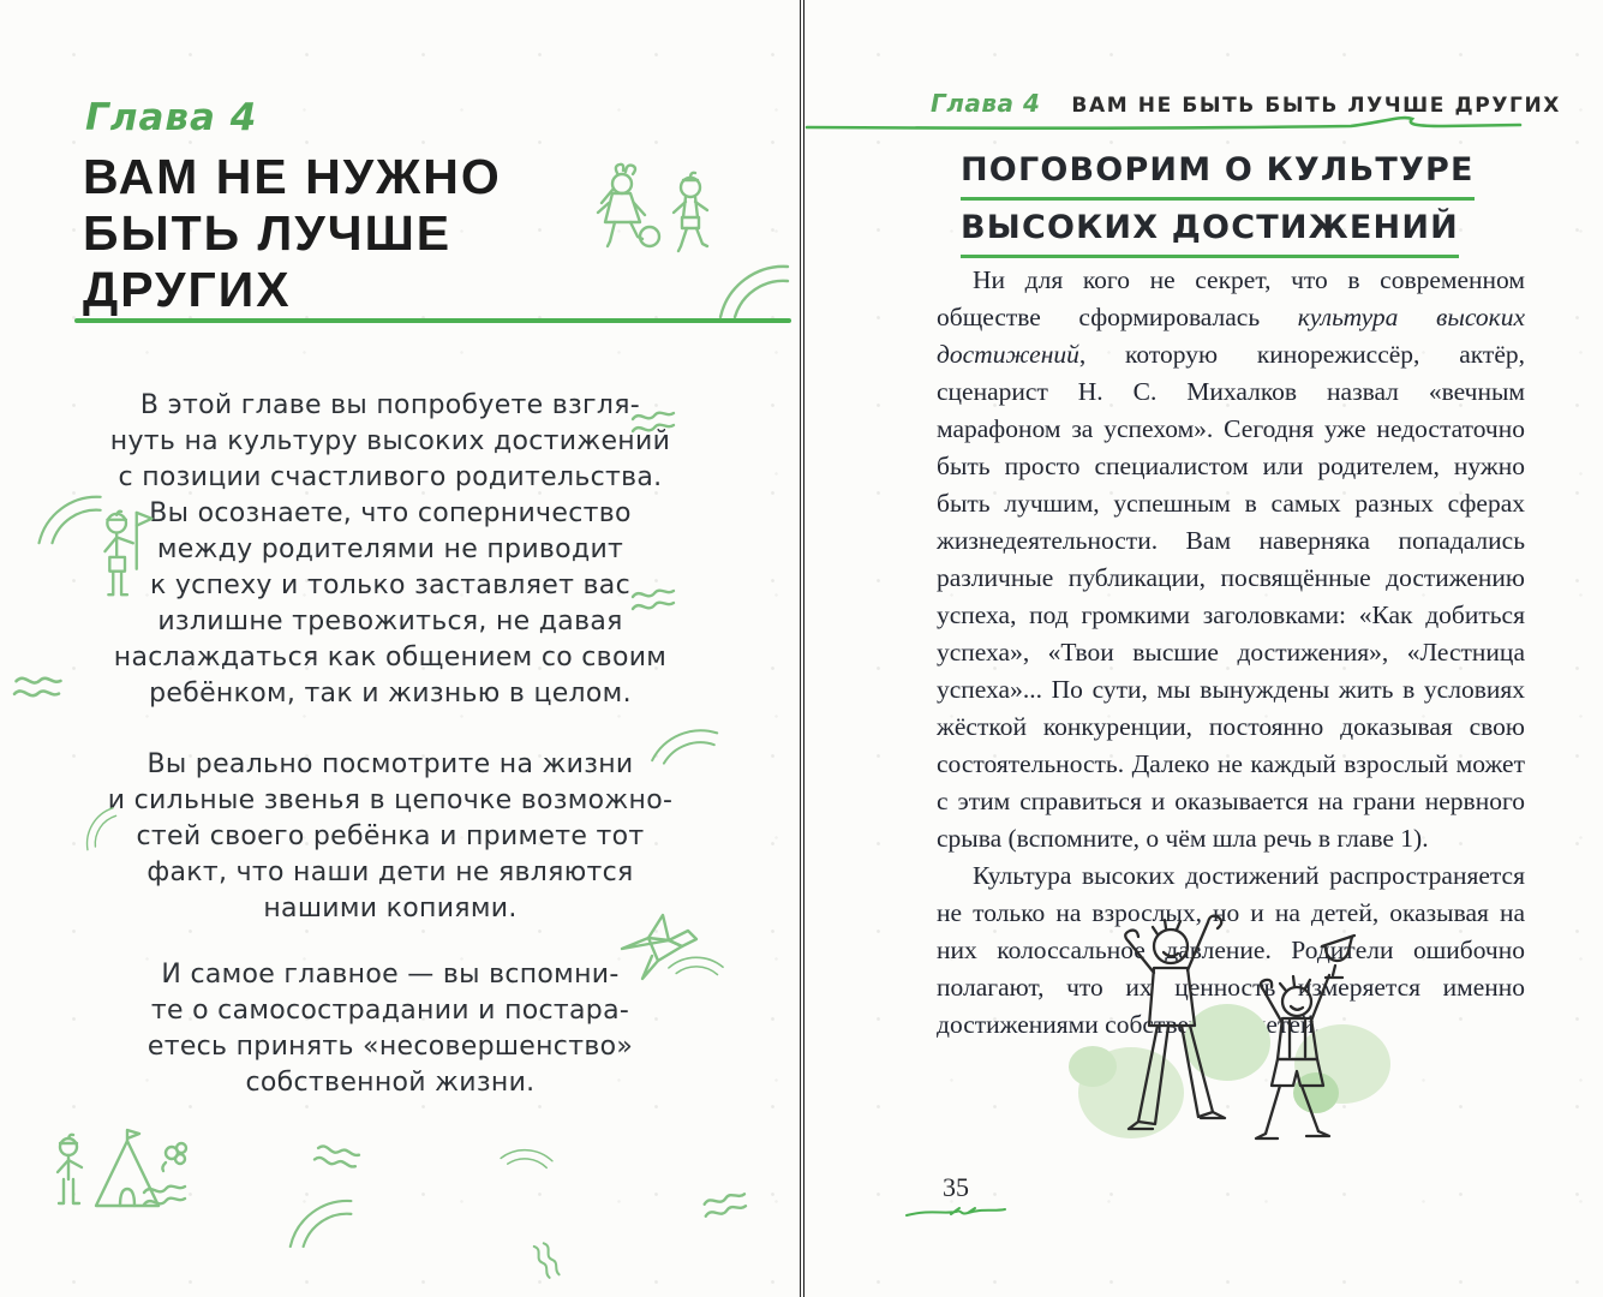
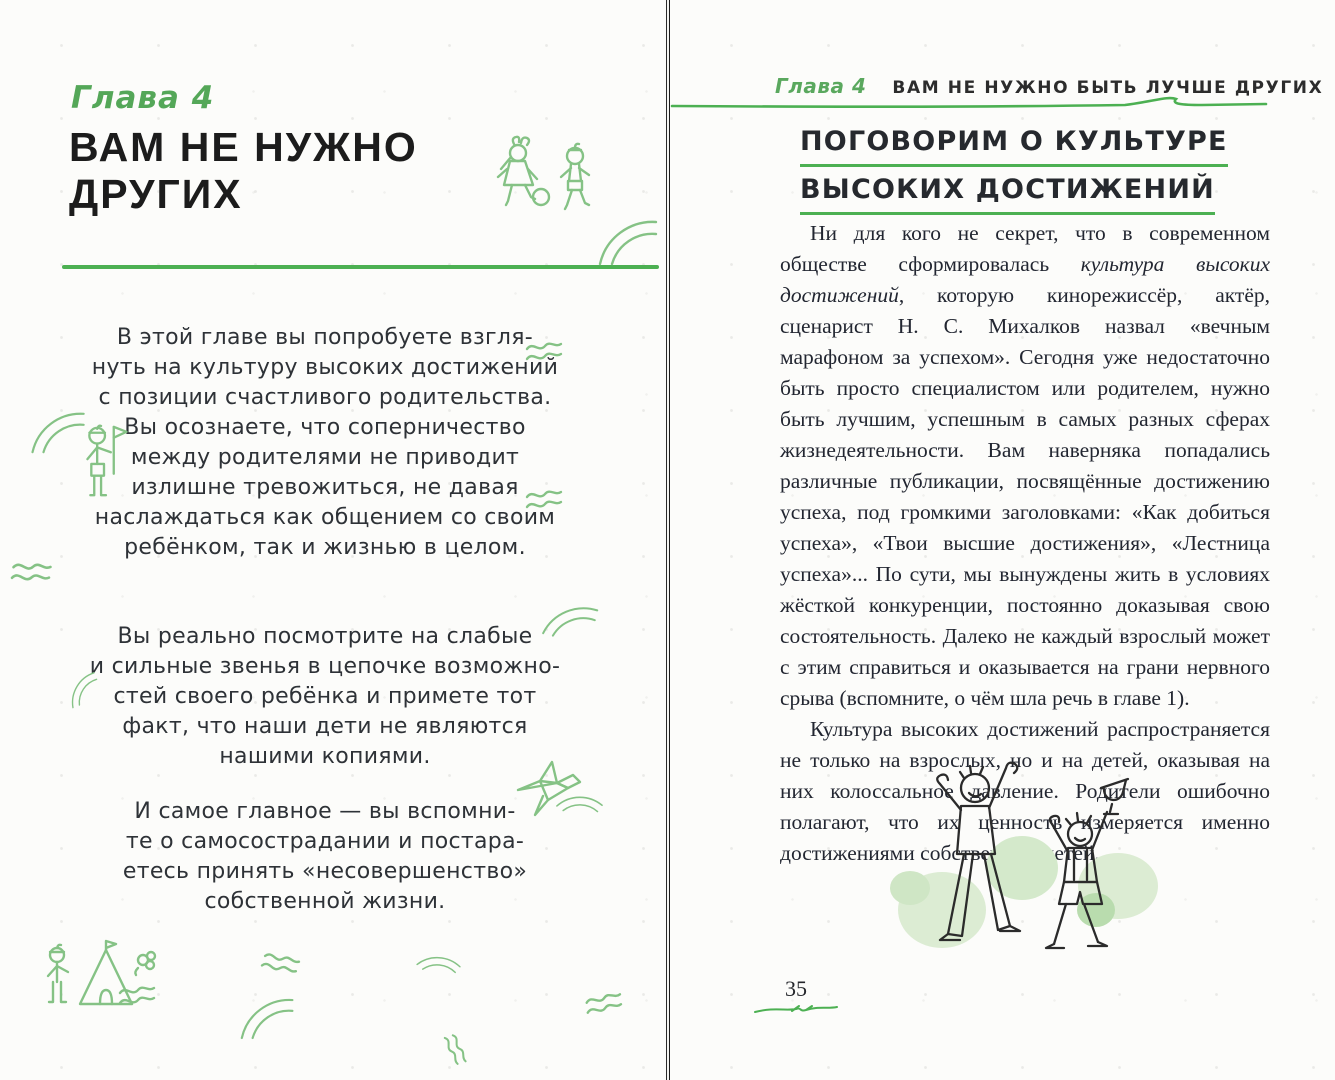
  Глава 4
  ВАМ НЕ НУЖНО
- БЫТЬ ЛУЧШЕ
  ДРУГИХ
  В этой главе вы попробуете взгля-
  нуть на культуру высоких достижений
  с позиции счастливого родительства.
  Вы осознаете, что соперничество
  между родителями не приводит
- к успеху и только заставляет вас
  излишне тревожиться, не давая
  наслаждаться как общением со своим
  ребёнком, так и жизнью в целом.
- Вы реально посмотрите на жизни
+ Вы реально посмотрите на слабые
  и сильные звенья в цепочке возможно-
  стей своего ребёнка и примете тот
  факт, что наши дети не являются
  нашими копиями.
  И самое главное — вы вспомни-
  те о самосострадании и постара-
  етесь принять «несовершенство»
  собственной жизни.
- Глава 4 ВАМ НЕ БЫТЬ БЫТЬ ЛУЧШЕ ДРУГИХ
+ Глава 4 ВАМ НЕ НУЖНО БЫТЬ ЛУЧШЕ ДРУГИХ
  ПОГОВОРИМ О КУЛЬТУРЕ
  ВЫСОКИХ ДОСТИЖЕНИЙ
  Ни для кого не секрет, что в современном обществе сформировалась культура высоких достижений, которую кинорежиссёр, актёр, сценарист Н. С. Михалков назвал «вечным марафоном за успехом». Сегодня уже недостаточно быть просто специалистом или родителем, нужно быть лучшим, успешным в самых разных сферах жизнедеятельности. Вам наверняка попадались различные публикации, посвящённые достижению успеха, под громкими заголовками: «Как добиться успеха», «Твои высшие достижения», «Лестница успеха»... По сути, мы вынуждены жить в условиях жёсткой конкуренции, постоянно доказывая свою состоятельность. Далеко не каждый взрослый может с этим справиться и оказывается на грани нервного срыва (вспомните, о чём шла речь в главе 1).
  Культура высоких достижений распространяется не только на взрослых, но и на детей, оказывая на них колоссальное даление. Родиели ошибочно полагают, что их ценностьзмеряется именно достижениями собетей.
  35
